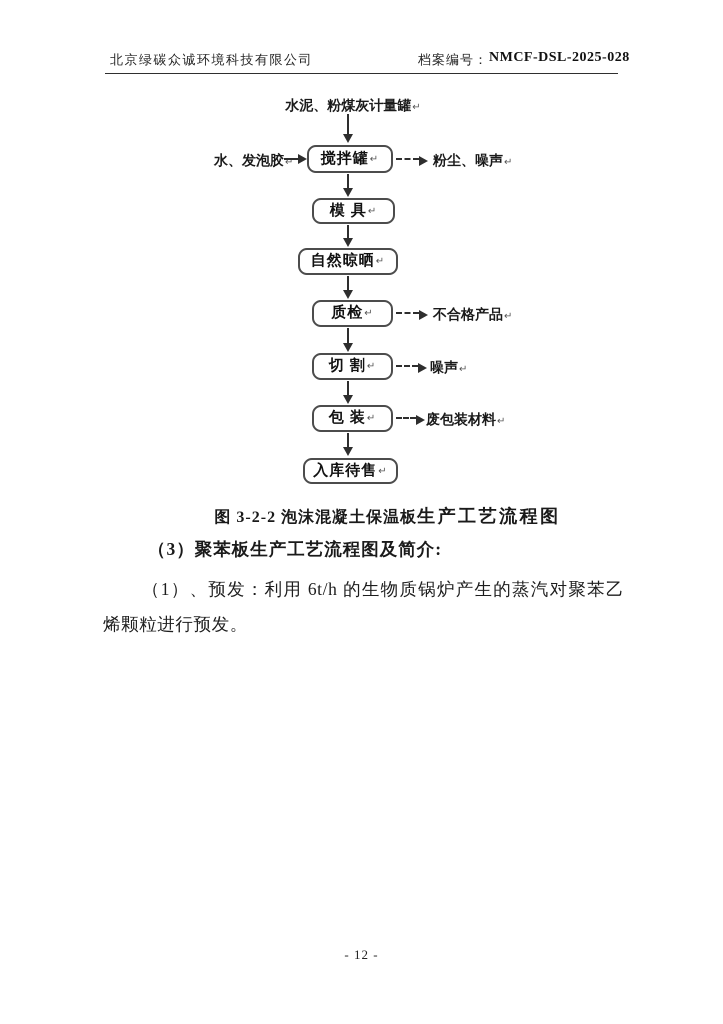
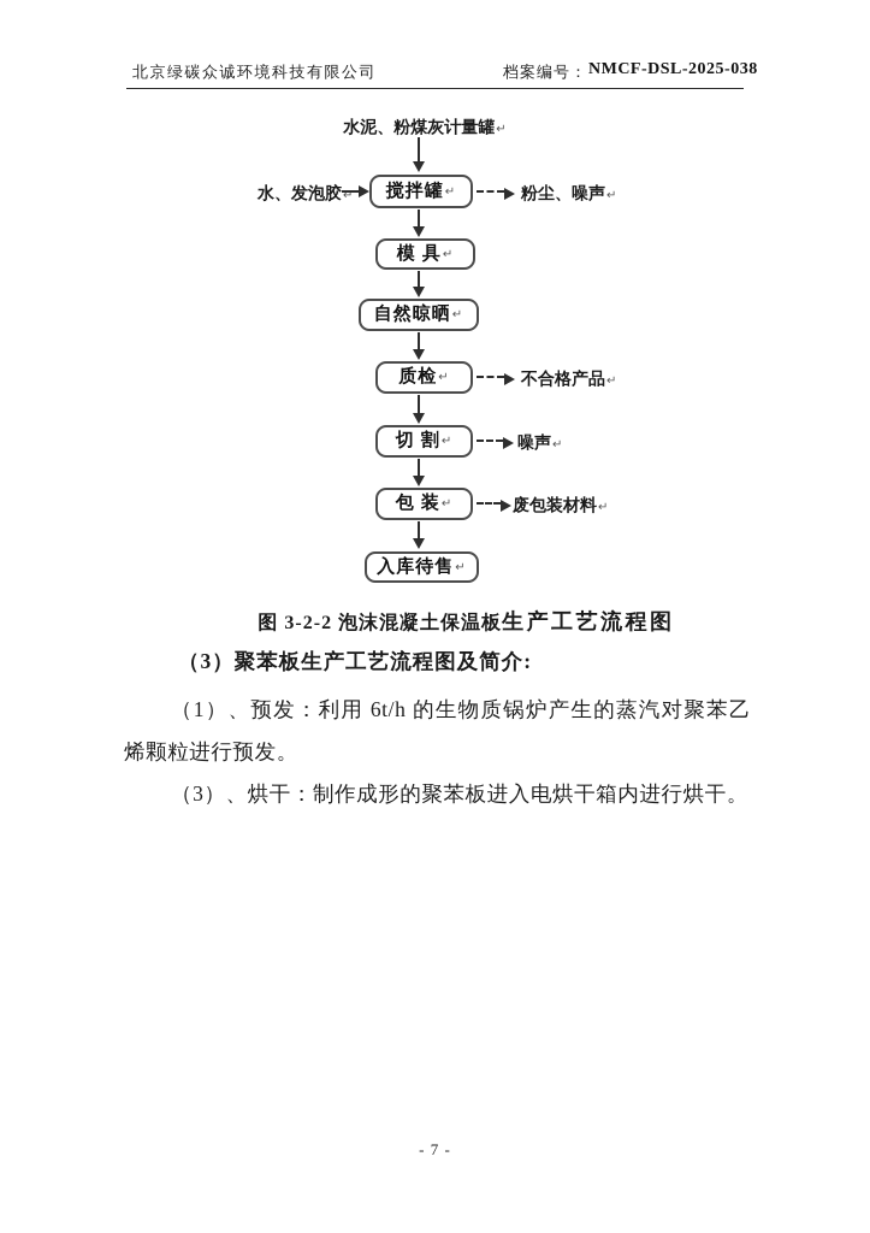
  北京绿碳众诚环境科技有限公司
  档案编号：
- NMCF-DSL-2025-028
+ NMCF-DSL-2025-038
  水泥、粉煤灰计量罐↵
  搅拌罐
  ↵
  水、发泡胶↵
  粉尘、噪声↵
  模 具
  ↵
  自然晾晒
  ↵
  质检
  ↵
  不合格产品↵
  切 割
  ↵
  噪声↵
  包 装
  ↵
  废包装材料↵
  入库待售
  ↵
  图 3-2-2 泡沫混凝土保温板生产工艺流程图
  （3）聚苯板生产工艺流程图及简介:
  （1）、预发：利用 6t/h 的生物质锅炉产生的蒸汽对聚苯乙烯颗粒进行预发。
+ （3）、烘干：制作成形的聚苯板进入电烘干箱内进行烘干。
- - 12 -
+ - 7 -
